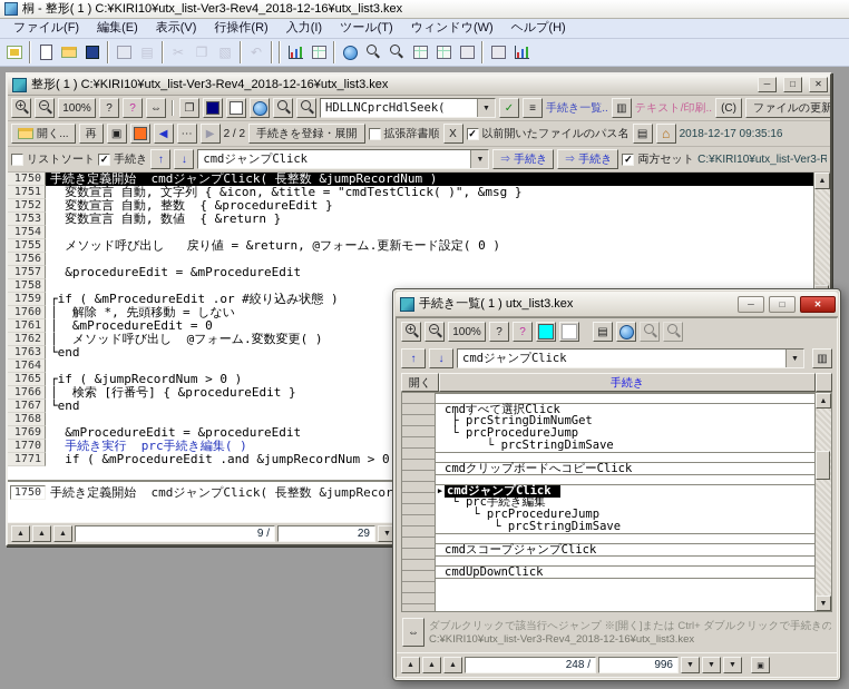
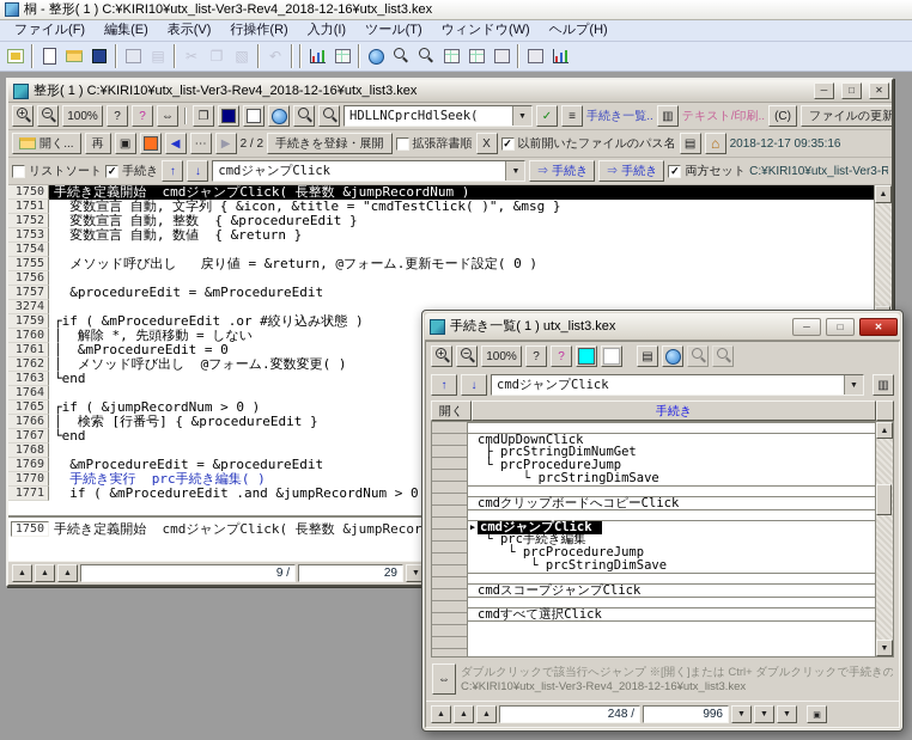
  桐 - 整形( 1 ) C:¥KIRI10¥utx_list-Ver3-Rev4_2018-12-16¥utx_list3.kex
  ファイル(F)
  編集(E)
  表示(V)
  行操作(R)
  入力(I)
  ツール(T)
  ウィンドウ(W)
  ヘルプ(H)
  ▤
  ✂
  ❐
  ▧
  ↶
  整形( 1 ) C:¥KIRI10¥utx_list-Ver3-Rev4_2018-12-16¥utx_list3.kex
  ─
  □
  ✕
  +
  −
  100%
  ?
  ?
  ⇔
  ❐
  HDLLNCprcHdlSeek(
  ✓
  ≡
  手続き一覧..
  ▥
  テキスト/印刷..
  (C)
  ファイルの更新
  開く...
  再
  ▣
  ◀
  ⋯
  ▶
  2 / 2
  手続きを登録・展開
  拡張辞書順
  X
  ✓
  以前開いたファイルのパス名
  ▤
  ⌂
  2018-12-17 09:35:16
  リストソート
  ✓
  手続き
  ↑
  ↓
  cmdジャンプClick
  ⇒ 手続き
  ⇒ 手続き
  ✓
  両方セット
  C:¥KIRI10¥utx_list-Ver3-R
  1750
  手続き定義開始 cmdジャンプClick( 長整数 &jumpRecordNum )
  1751
  変数宣言 自動, 文字列 { &icon, &title = "cmdTestClick( )", &msg }
  1752
  変数宣言 自動, 整数 { &procedureEdit }
  1753
  変数宣言 自動, 数値 { &return }
  1754
  1755
  メソッド呼び出し 戻り値 = &return, @フォーム.更新モード設定( 0 )
  1756
  1757
  &procedureEdit = &mProcedureEdit
- 1758
+ 3274
  1759
  ┌if ( &mProcedureEdit .or #絞り込み状態 )
  1760
  │ 解除 *, 先頭移動 = しない
  1761
  │ &mProcedureEdit = 0
  1762
  │ メソッド呼び出し @フォーム.変数変更( )
  1763
  └end
  1764
  1765
  ┌if ( &jumpRecordNum > 0 )
  1766
  │ 検索 [行番号] { &procedureEdit }
  1767
  └end
  1768
  1769
  &mProcedureEdit = &procedureEdit
  1770
  手続き実行 prc手続き編集( )
  1771
  if ( &mProcedureEdit .and &jumpRecordNum > 0
  1750
  手続き定義開始 cmdジャンプClick( 長整数 &jumpRecor
  9 /
  29
  手続き一覧( 1 ) utx_list3.kex
  ─
  □
  ✕
  +
  −
  100%
  ?
  ?
  ▤
  ↑
  ↓
  cmdジャンプClick
  ▥
  開く
  手続き
- cmdすべて選択Click
+ cmdUpDownClick
  ├ prcStringDimNumGet
  └ prcProcedureJump
  └ prcStringDimSave
  cmdクリップボードへコピーClick
  ▶
  cmdジャンプClick
  └ prc手続き編集
  └ prcProcedureJump
  └ prcStringDimSave
  cmdスコープジャンプClick
- cmdUpDownClick
+ cmdすべて選択Click
  ⇔
  ダブルクリックで該当行へジャンプ ※[開く]または Ctrl+ ダブルクリックで手続きの
  C:¥KIRI10¥utx_list-Ver3-Rev4_2018-12-16¥utx_list3.kex
  248 /
  996
